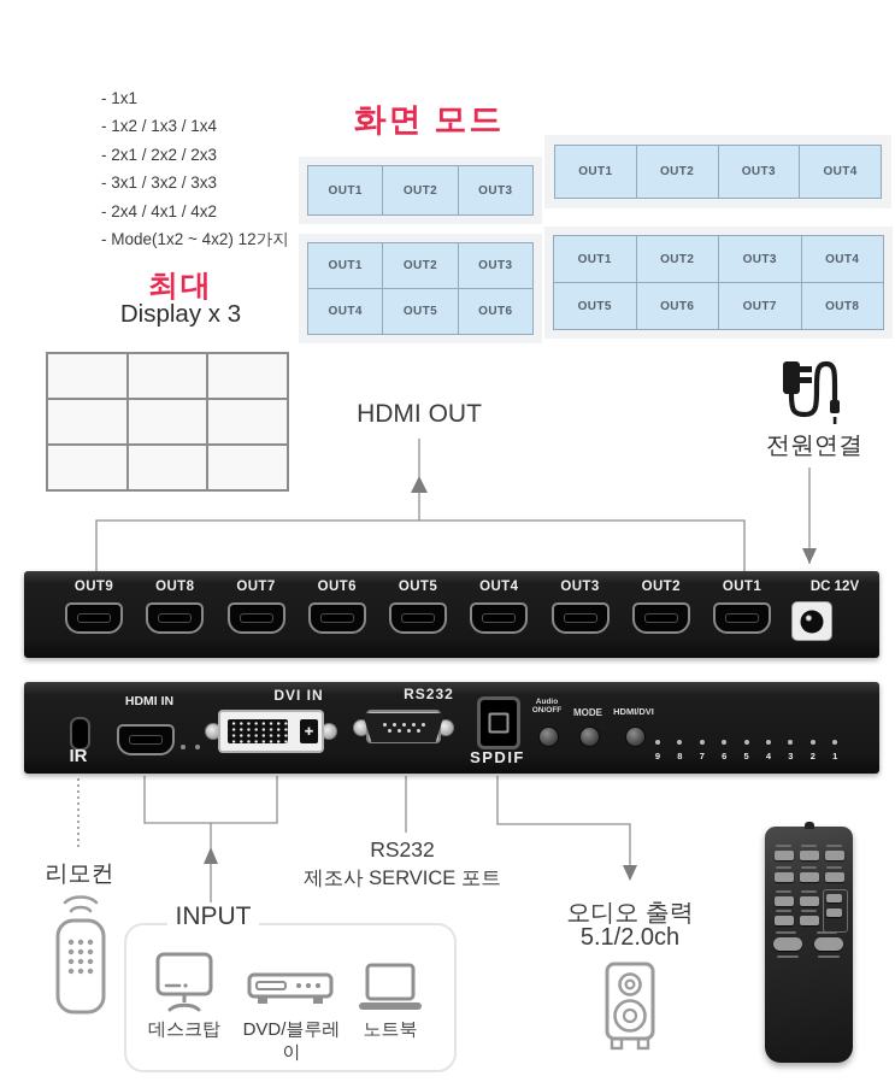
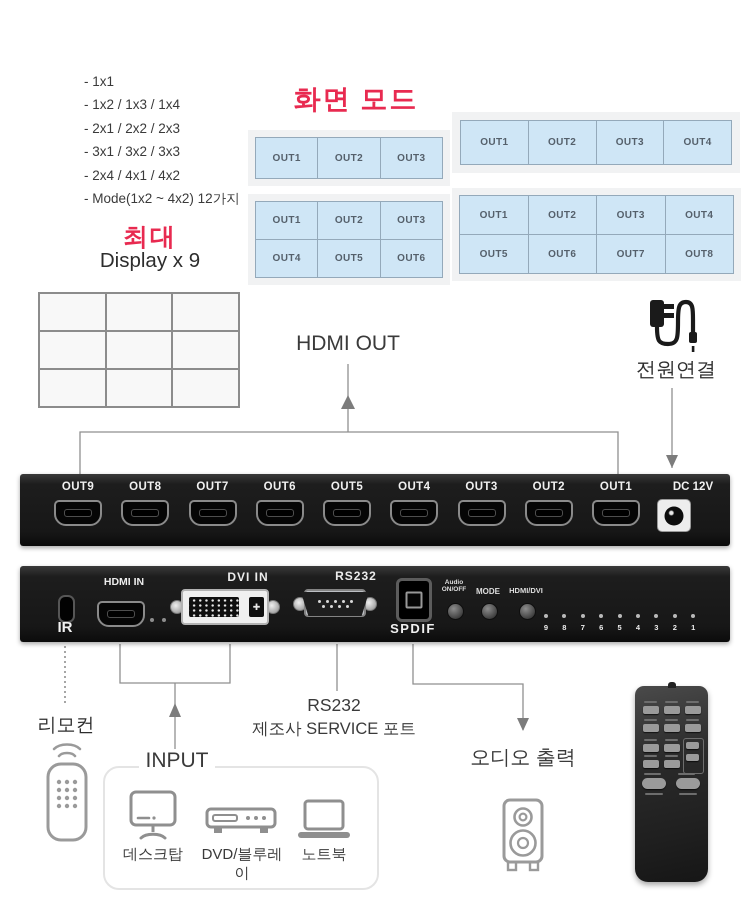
  - 1x1
  - 1x2 / 1x3 / 1x4
  - 2x1 / 2x2 / 2x3
  - 3x1 / 3x2 / 3x3
  - 2x4 / 4x1 / 4x2
  - Mode(1x2 ~ 4x2) 12가지
  화면 모드
  최대
- Display x 3
+ Display x 9
  OUT1
  OUT2
  OUT3
  OUT1
  OUT2
  OUT3
  OUT4
  OUT1
  OUT2
  OUT3
  OUT4
  OUT5
  OUT6
  OUT1
  OUT2
  OUT3
  OUT4
  OUT5
  OUT6
  OUT7
  OUT8
  HDMI OUT
  전원연결
  OUT9
  OUT8
  OUT7
  OUT6
  OUT5
  OUT4
  OUT3
  OUT2
  OUT1
  DC 12V
  IR
  HDMI IN
  DVI IN
  ✚
  RS232
  SPDIF
  MODE
  HDMI/DVI
  9
  8
  7
  6
  5
  4
  3
  2
  1
  리모컨
  INPUT
  데스크탑
  DVD/블루레이
  노트북
  RS232
  제조사 SERVICE 포트
  오디오 출력
- 5.1/2.0ch
